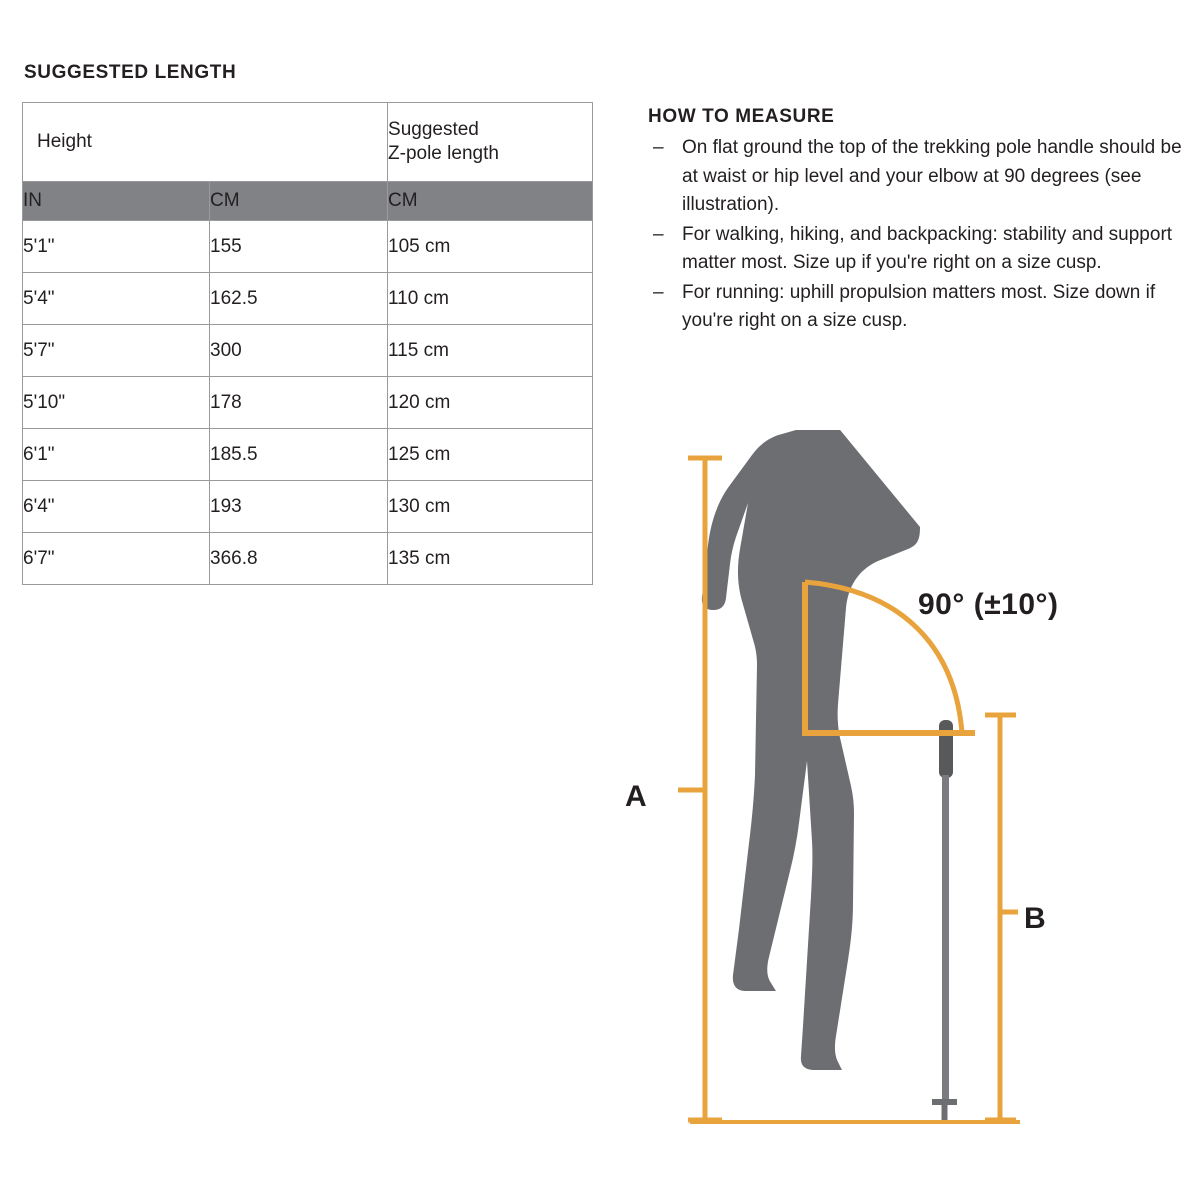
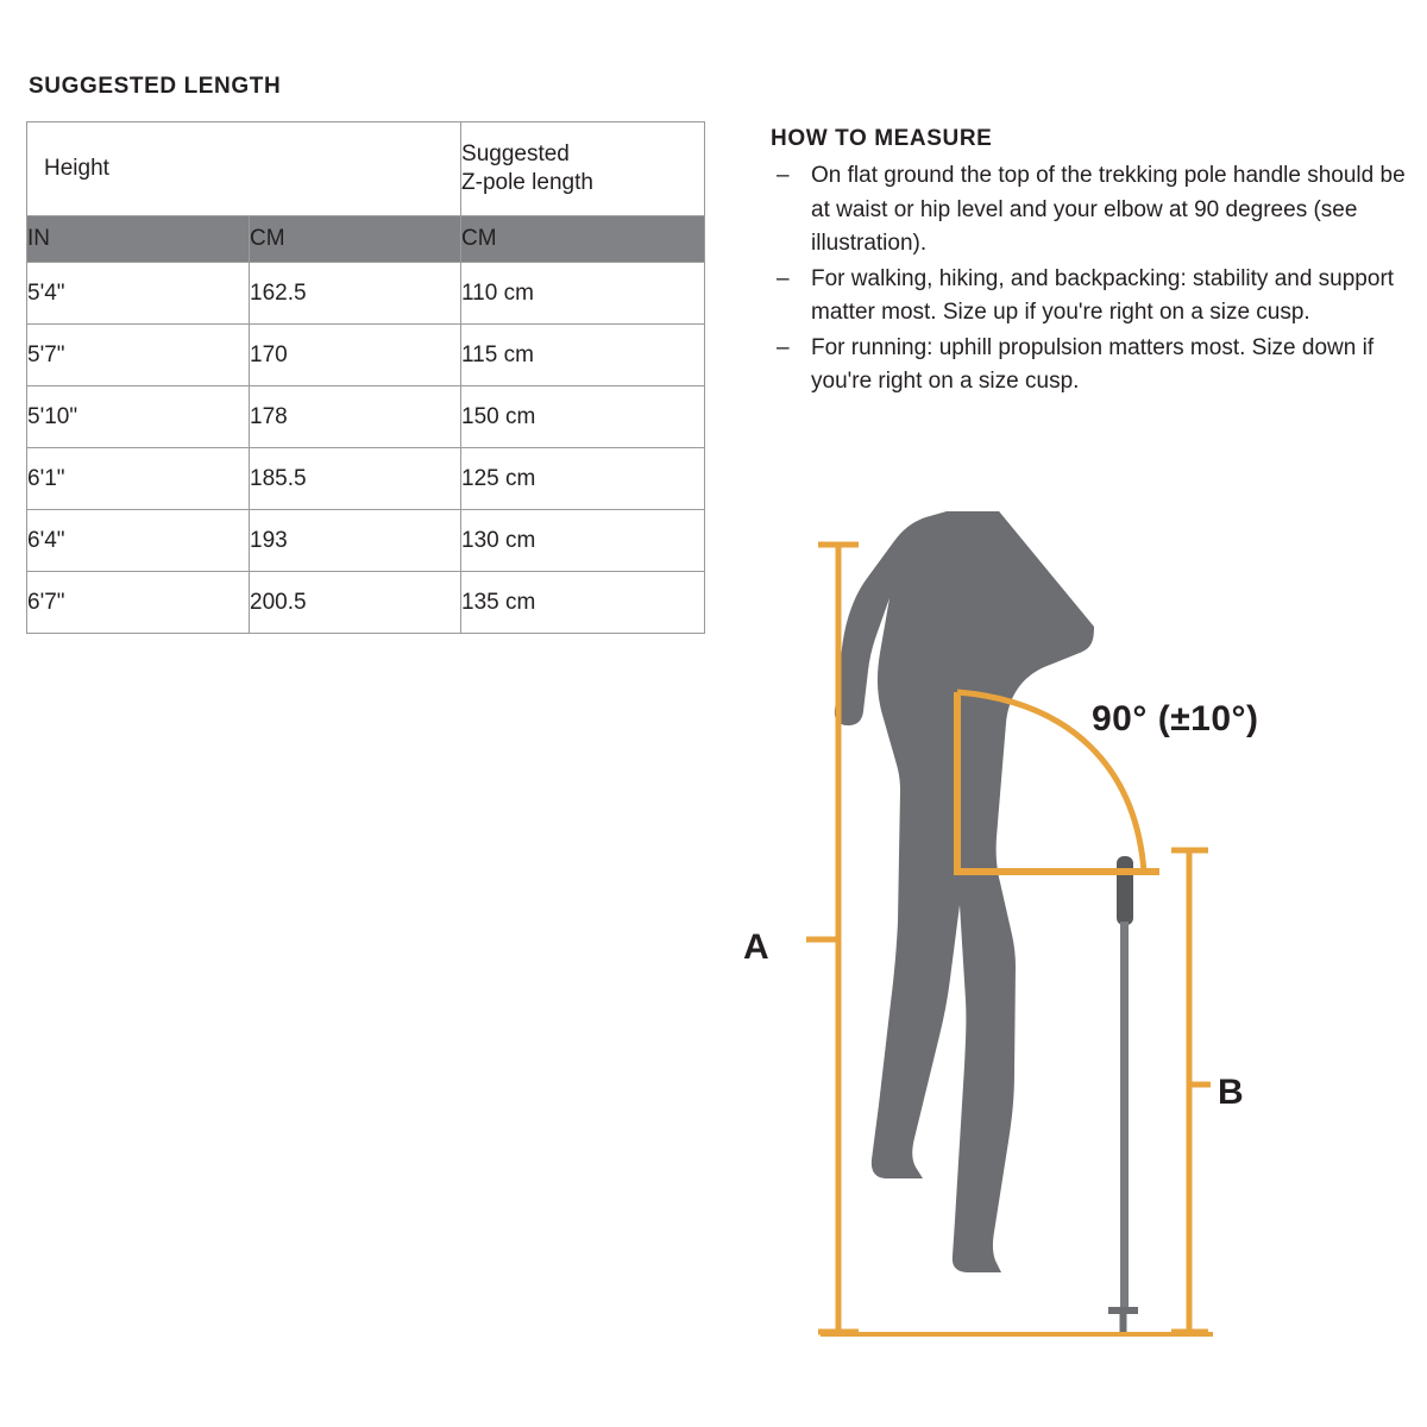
  SUGGESTED LENGTH
  Height	Suggested Z-pole length
  IN	CM	CM
- 5'1"	155	105 cm
  5'4"	162.5	110 cm
- 5'7"	300	115 cm
+ 5'7"	170	115 cm
- 5'10"	178	120 cm
+ 5'10"	178	150 cm
  6'1"	185.5	125 cm
  6'4"	193	130 cm
- 6'7"	366.8	135 cm
+ 6'7"	200.5	135 cm
  HOW TO MEASURE
  –
  On flat ground the top of the trekking pole handle should be at waist or hip level and your elbow at 90 degrees (see illustration).
  –
  For walking, hiking, and backpacking: stability and support matter most. Size up if you're right on a size cusp.
  –
  For running: uphill propulsion matters most. Size down if you're right on a size cusp.
  90° (±10°)
  A
  B
